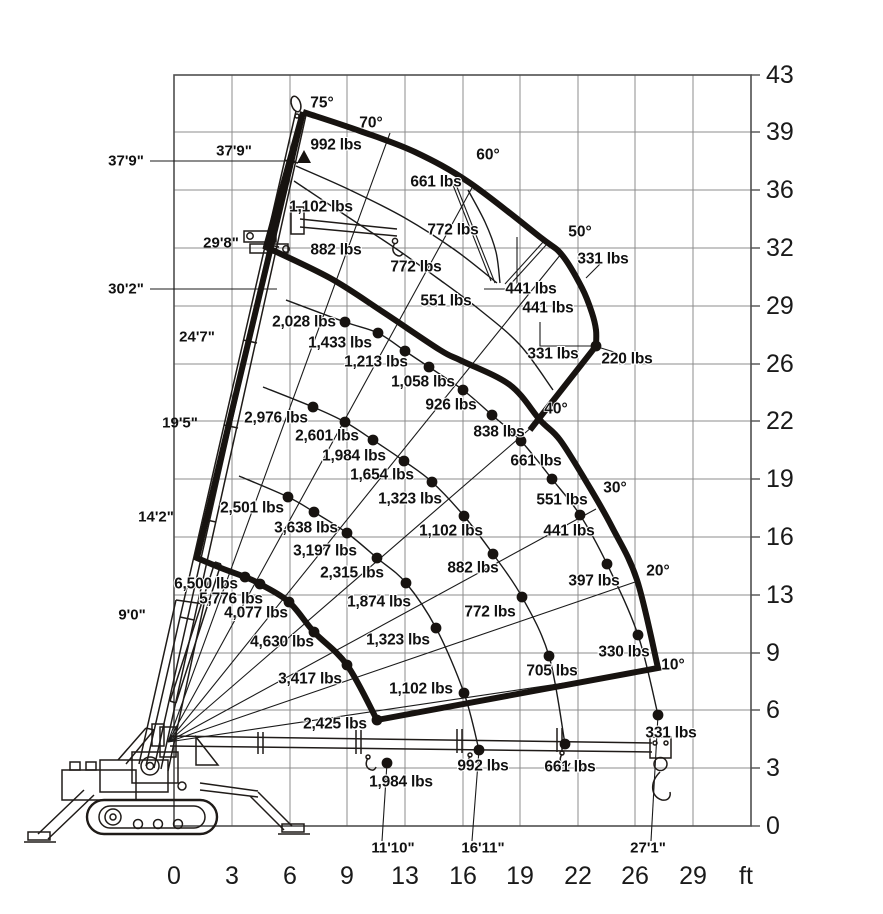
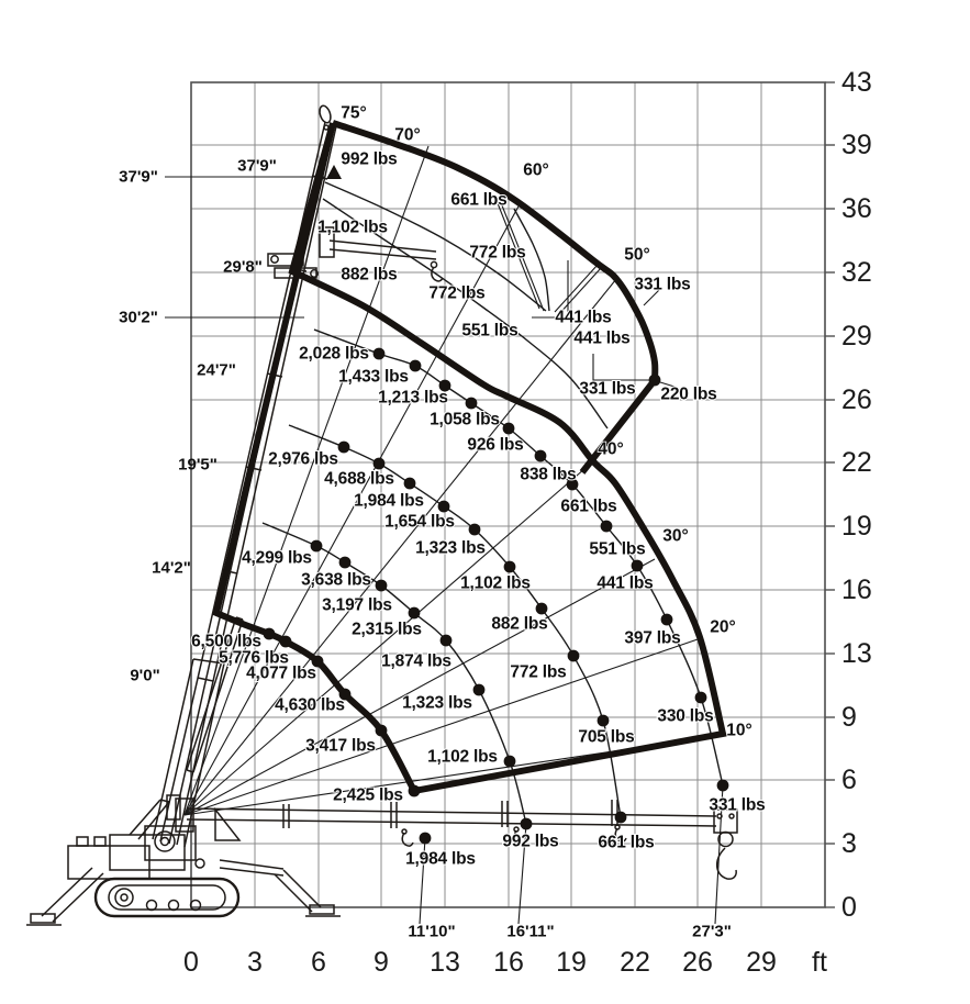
  992 lbs
  661 lbs
  1,102 lbs
  772 lbs
  882 lbs
  772 lbs
  551 lbs
  441 lbs
  441 lbs
  331 lbs
  331 lbs
  220 lbs
  2,028 lbs
  1,433 lbs
  1,213 lbs
  1,058 lbs
  926 lbs
  838 lbs
  661 lbs
  551 lbs
  441 lbs
  397 lbs
  330 lbs
  331 lbs
  2,976 lbs
- 2,601 lbs
+ 4,688 lbs
  1,984 lbs
  1,654 lbs
  1,323 lbs
  1,102 lbs
  882 lbs
  772 lbs
  705 lbs
  661 lbs
- 2,501 lbs
+ 4,299 lbs
  3,638 lbs
  3,197 lbs
  2,315 lbs
  1,874 lbs
  1,323 lbs
  1,102 lbs
  992 lbs
  6,500 lbs
  5,776 lbs
  4,077 lbs
  4,630 lbs
  3,417 lbs
  2,425 lbs
  1,984 lbs
  75°
  70°
  60°
  50°
  40°
  30°
  20°
  10°
  37'9"
  30'2"
  24'7"
  19'5"
  14'2"
  9'0"
  37'9"
  29'8"
  11'10"
  16'11"
- 27'1"
+ 27'3"
  0
  3
  6
  9
  13
  16
  19
  22
  26
  29
  ft
  43
  39
  36
  32
  29
  26
  22
  19
  16
  13
  9
  6
  3
  0
